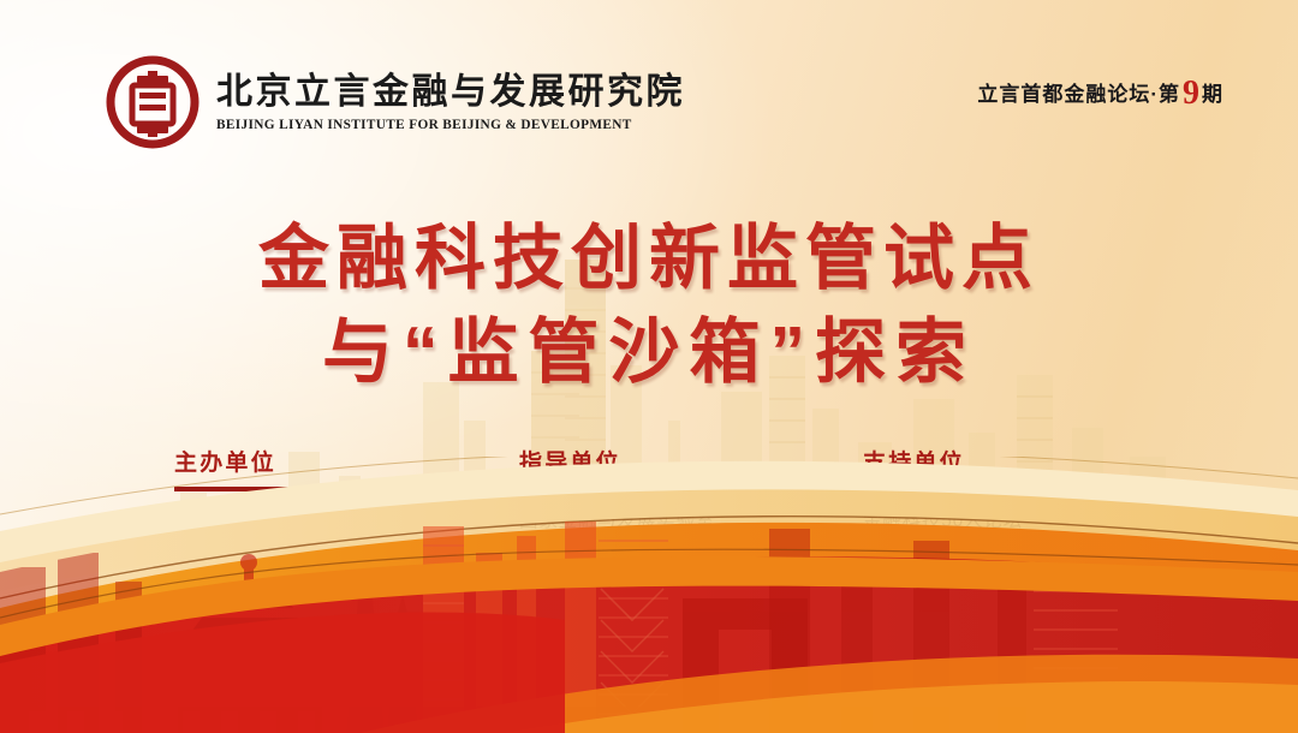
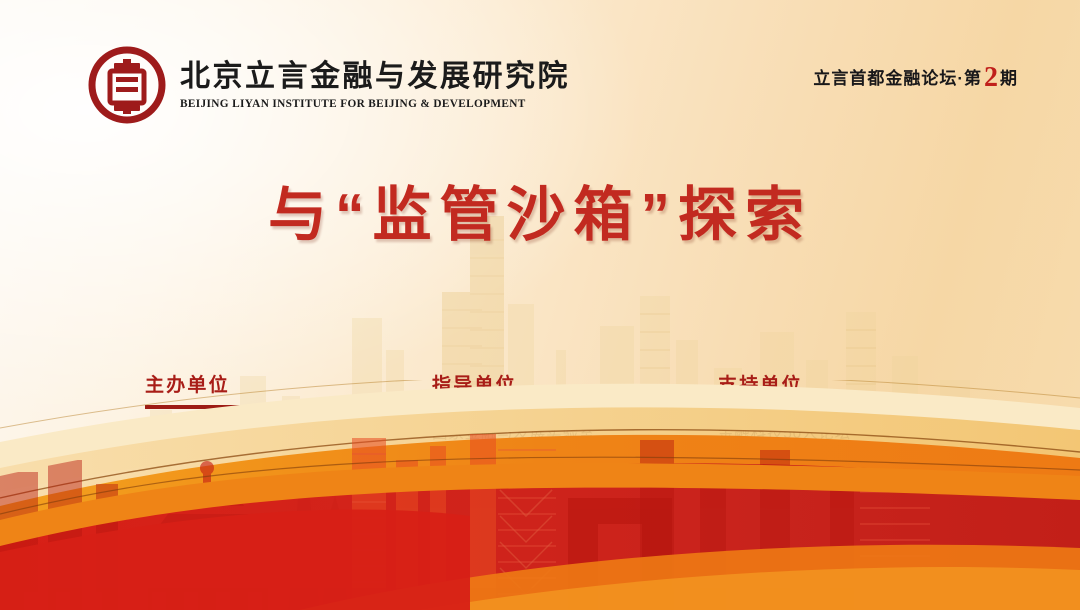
  北京立言金融与发展研究院
  BEIJING LIYAN INSTITUTE FOR BEIJING & DEVELOPMENT
  立言首都金融论坛·第
- 9
+ 2
  期
- 金融科技创新监管试点
  与“监管沙箱”探索
  主办单位
  指导单位
  持单位
